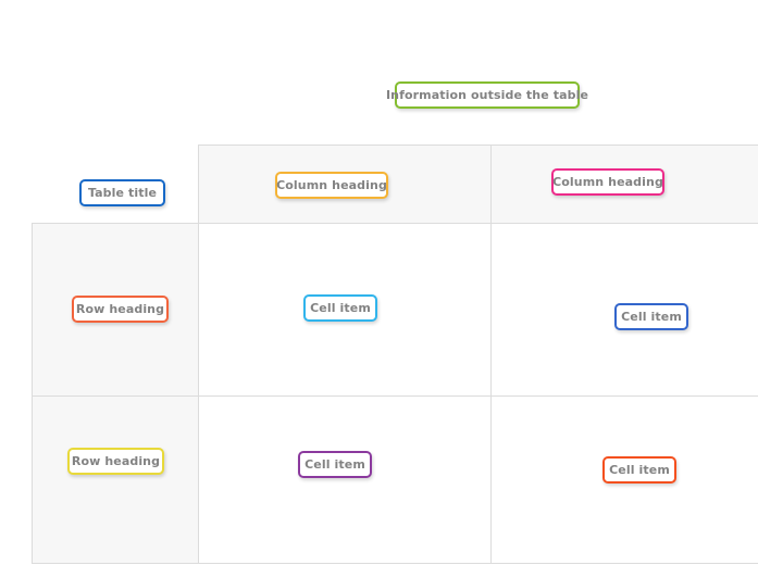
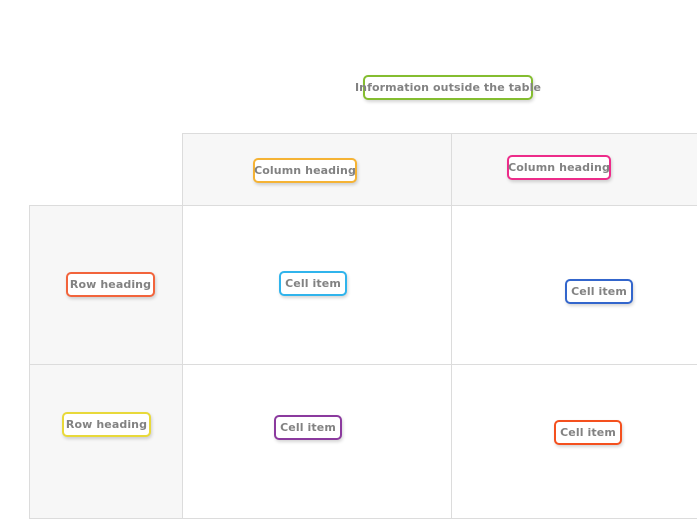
  Information outside the table
- Table title
  Column heading
  Column heading
  Row heading
  Row heading
  Cell item
  Cell item
  Cell item
  Cell item
